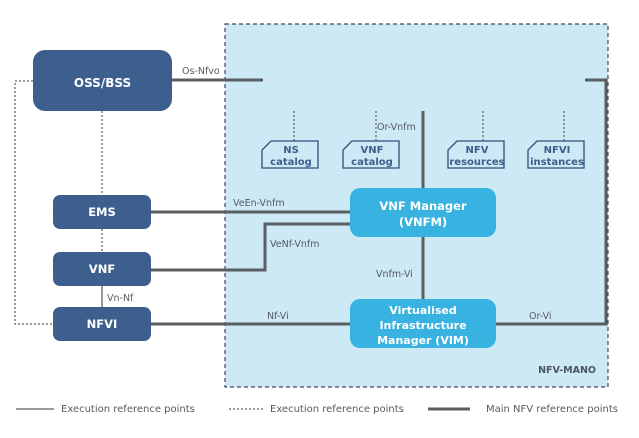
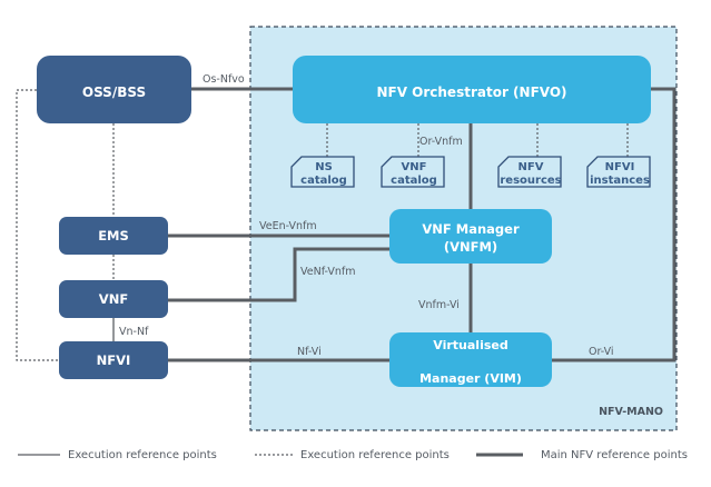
  NFV-MANO
  Os-Nfvo
  Or-Vnfm
  VeEn-Vnfm
  VeNf-Vnfm
  Vnfm-Vi
  Nf-Vi
  Or-Vi
  Vn-Nf
  OSS/BSS
+ NFV Orchestrator (NFVO)
  VNF Manager
  (VNFM)
  Virtualised
- Infrastructure
  Manager (VIM)
  EMS
  VNF
  NFVI
  NS
  catalog
  VNF
  catalog
  NFV
  resources
  NFVI
  instances
  Execution reference points
  Execution reference points
  Main NFV reference points
